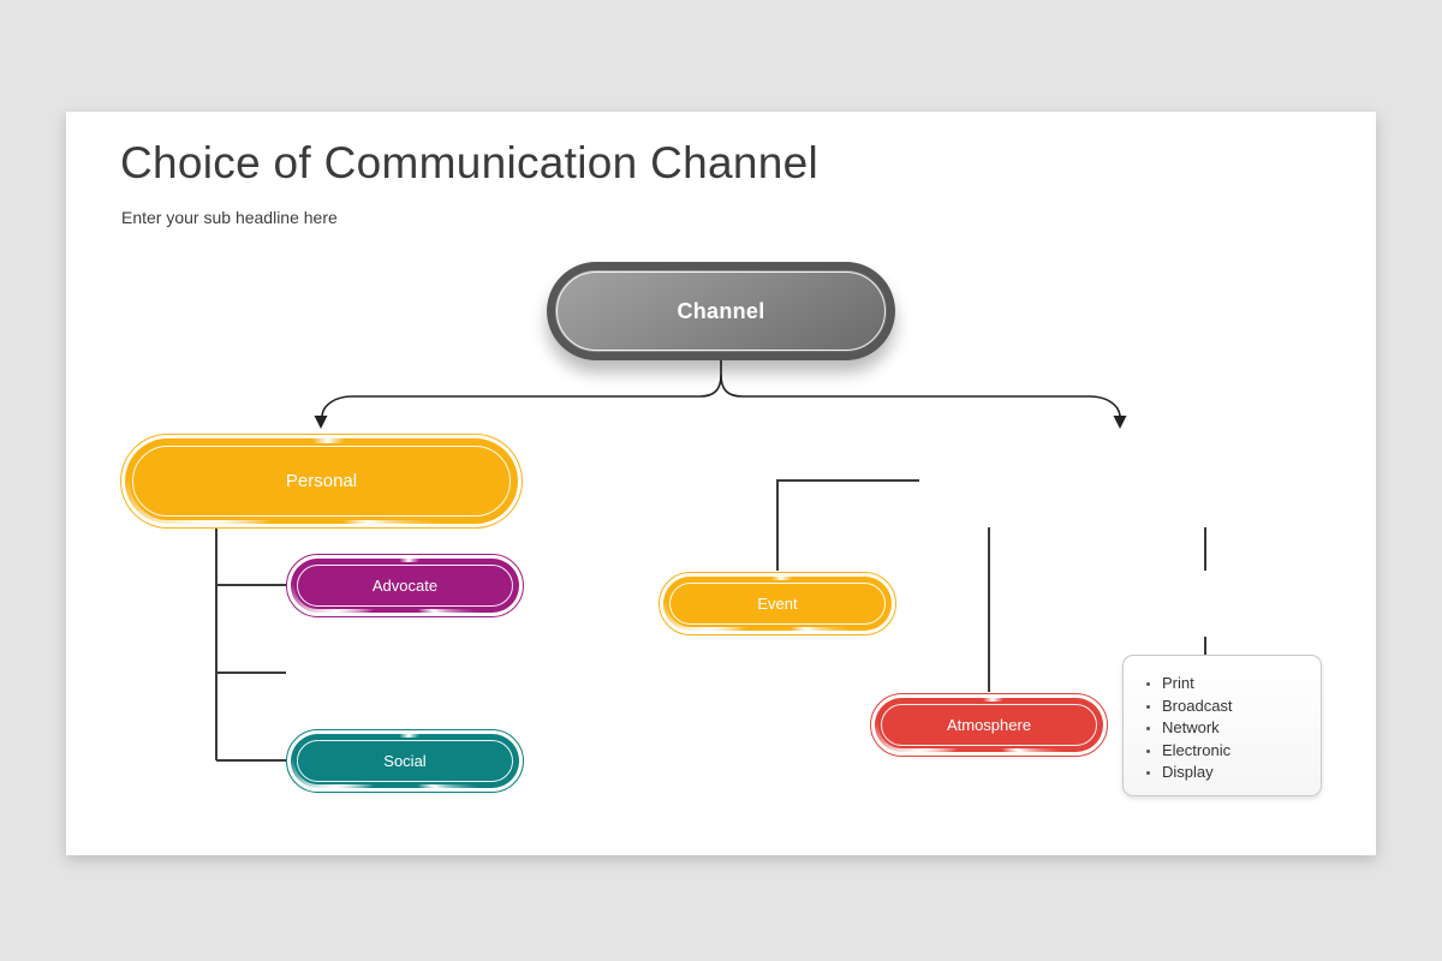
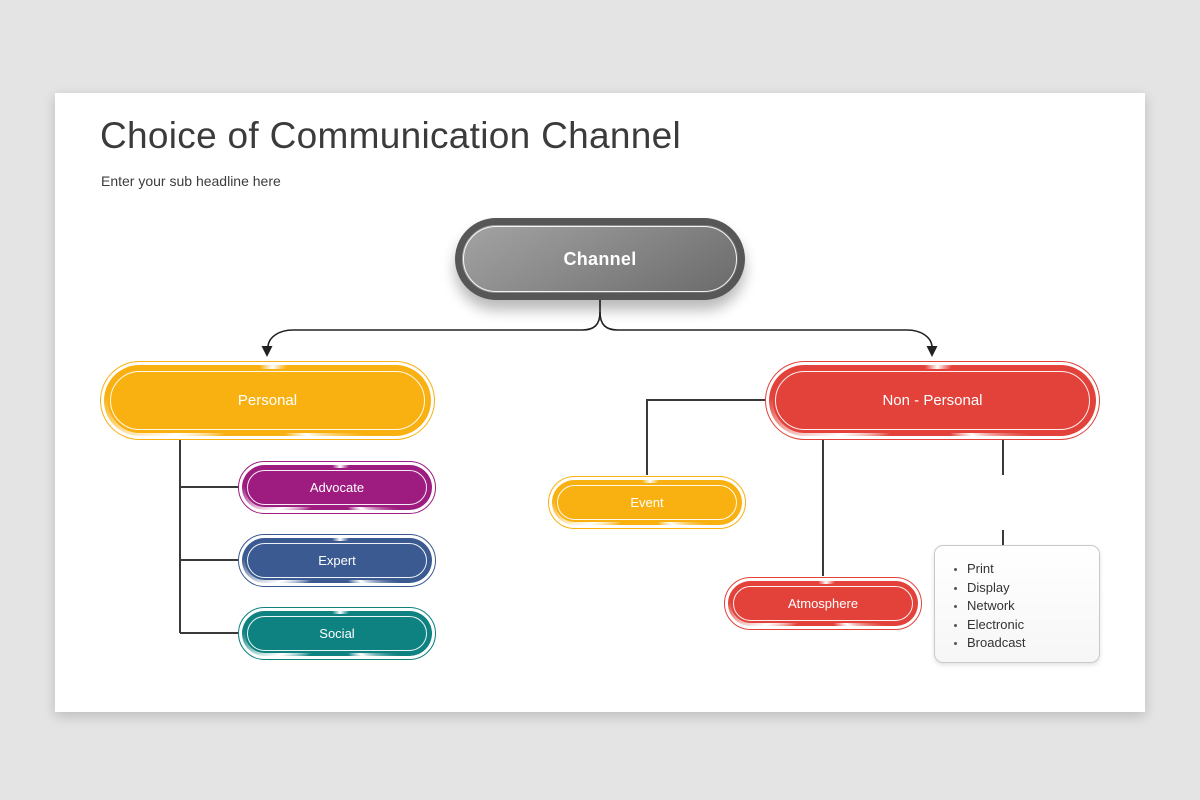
  Choice of Communication Channel
  Enter your sub headline here
  Channel
  Personal
+ Non - Personal
  Advocate
+ Expert
  Social
  Event
  Atmosphere
  Print
- Broadcast
+ Display
  Network
  Electronic
- Display
+ Broadcast
